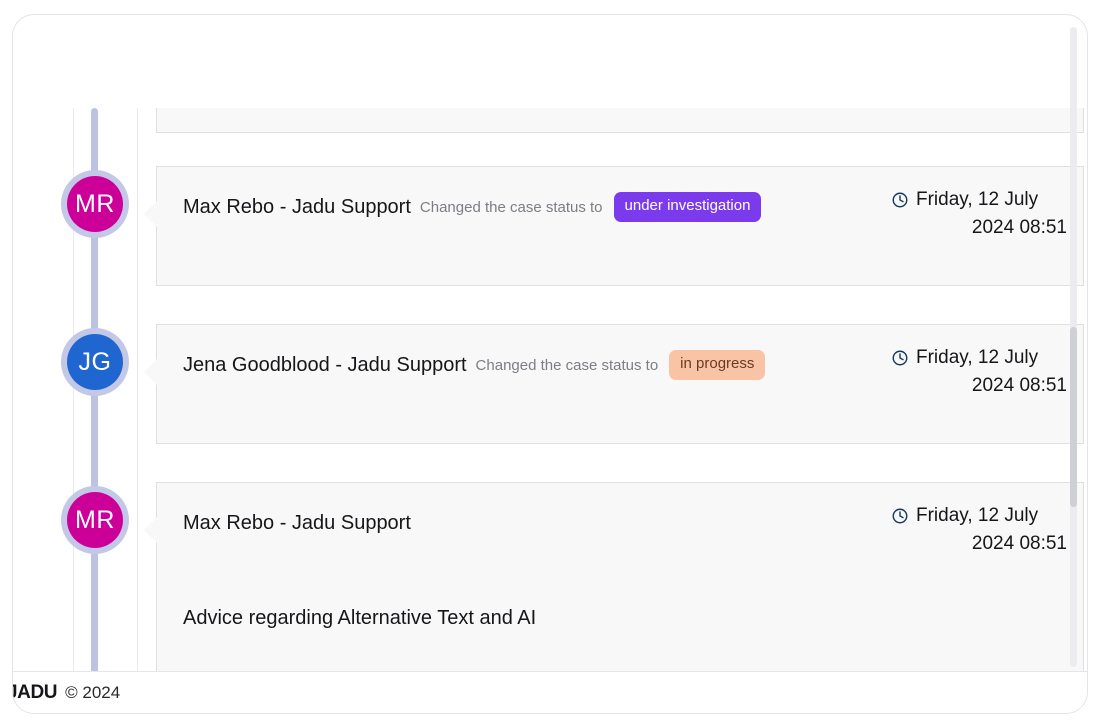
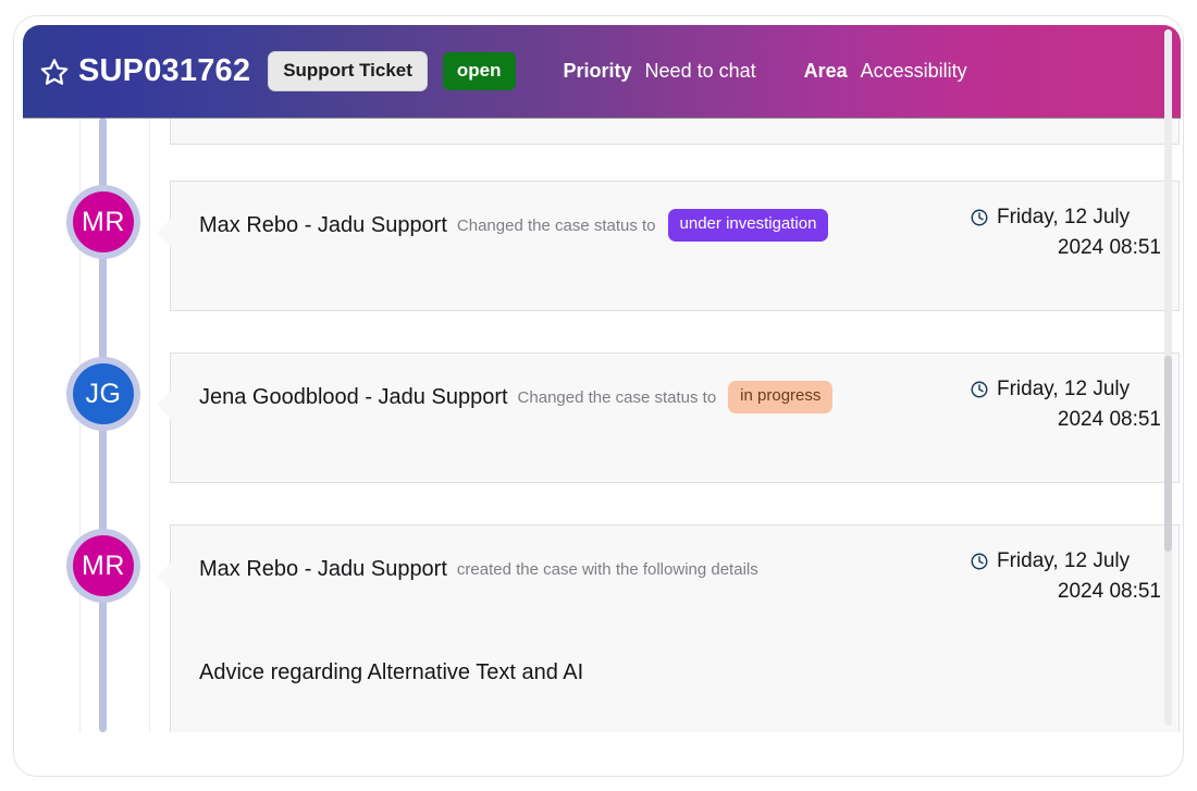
+ SUP031762
+ Support Ticket
+ open
+ Priority
+ Need to chat
+ Area
+ Accessibility
  MR
  Max Rebo - Jadu Support
  Changed the case status to
  under investigation
  Friday, 12 July
  2024 08:51
  JG
  Jena Goodblood - Jadu Support
  Changed the case status to
  in progress
  Friday, 12 July
  2024 08:51
  MR
  Max Rebo - Jadu Support
+ created the case with the following details
  Friday, 12 July
  2024 08:51
  Advice regarding Alternative Text and AI
- JADU
- © 2024
